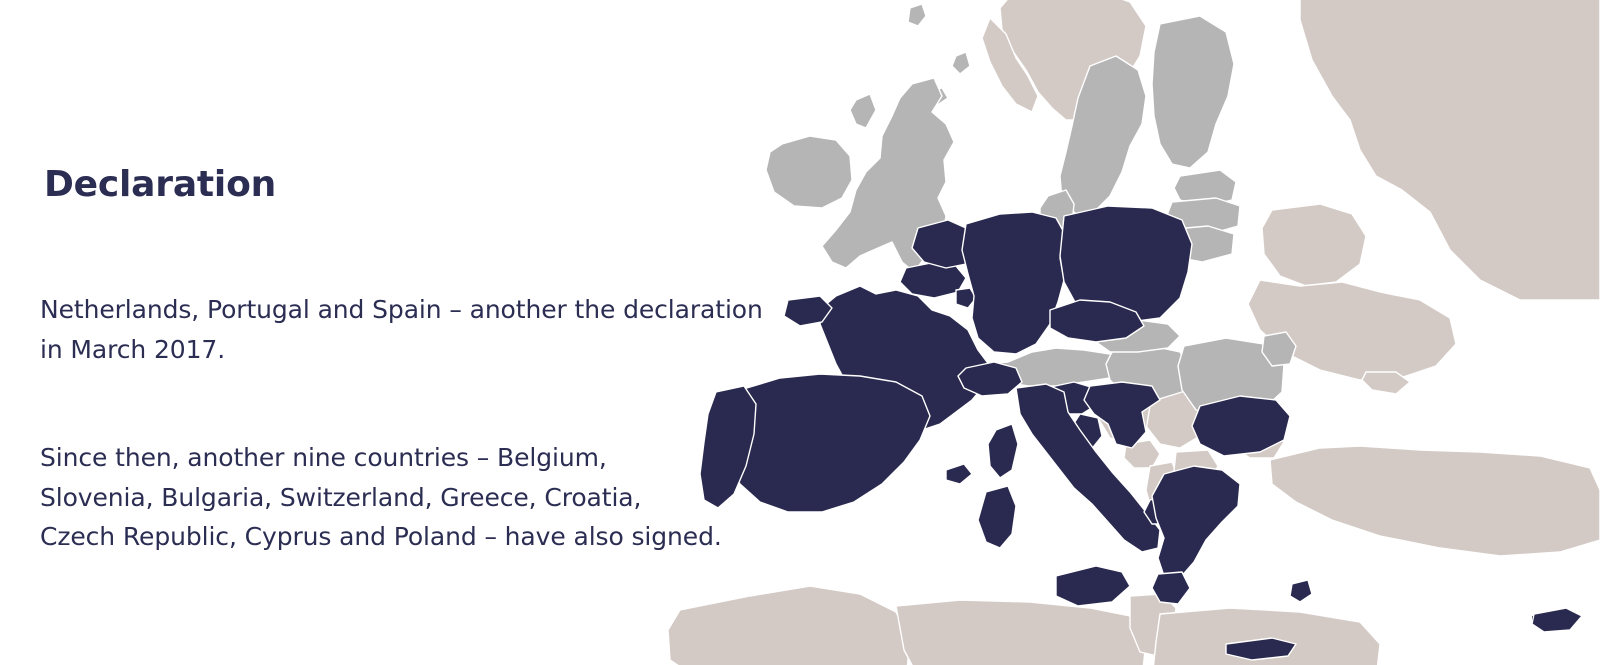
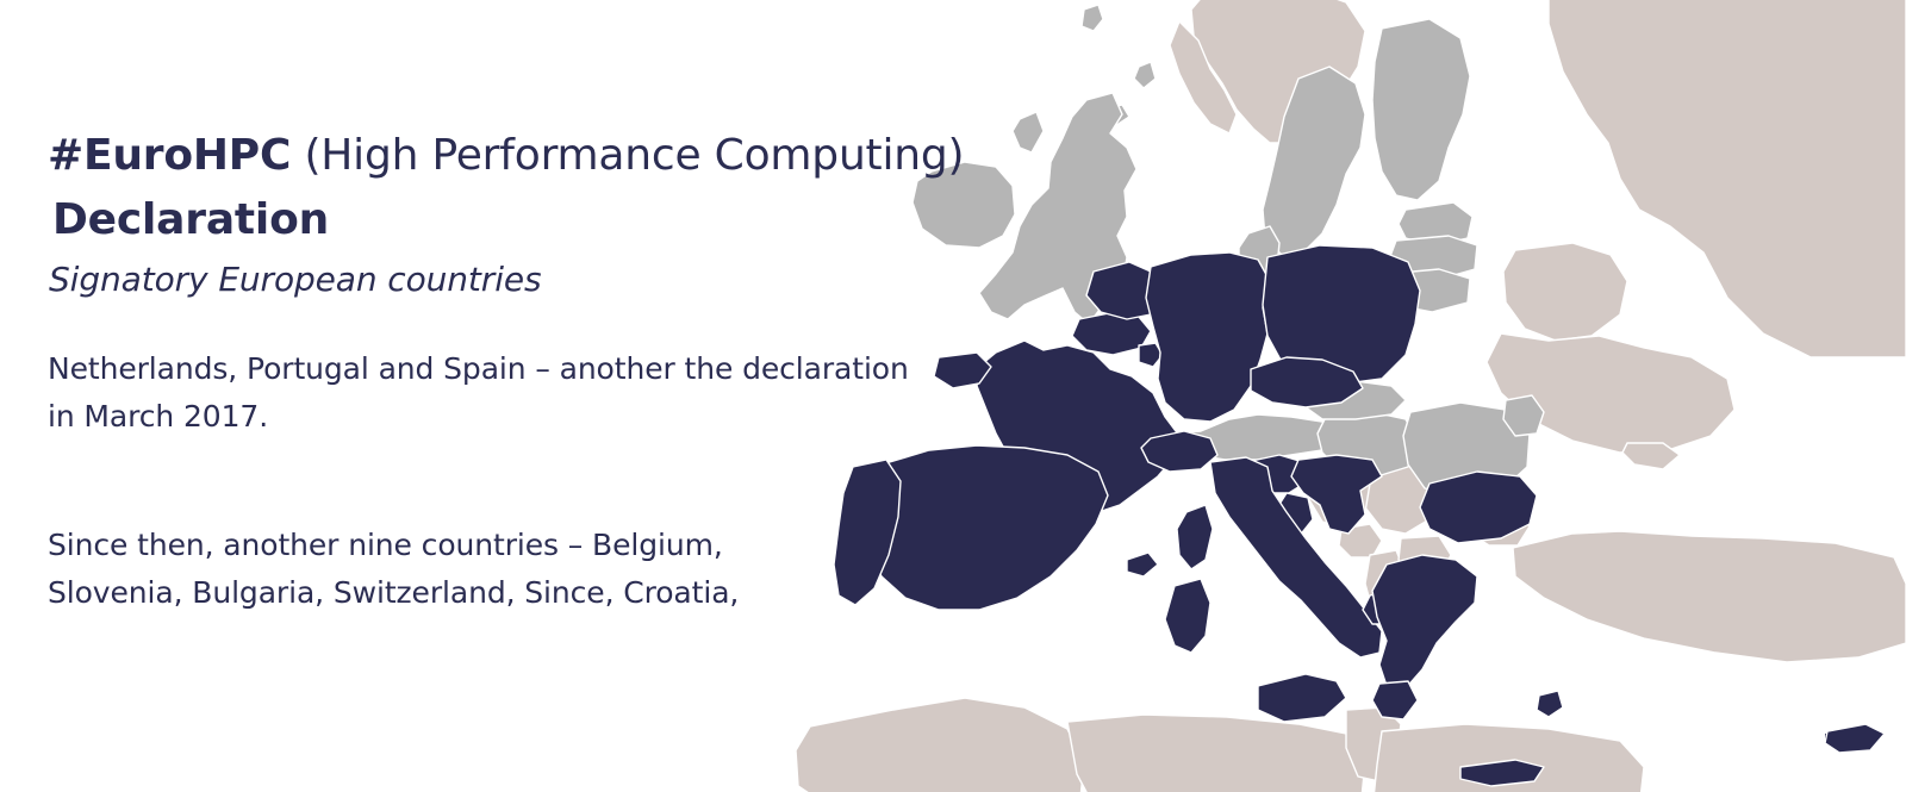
+ #EuroHPC (High Performance Computing)
  Declaration
+ Signatory European countries
  Netherlands, Portugal and Spain – another the declaration
  in March 2017.
  Since then, another nine countries – Belgium,
- Slovenia, Bulgaria, Switzerland, Greece, Croatia,
+ Slovenia, Bulgaria, Switzerland, Since, Croatia,
- Czech Republic, Cyprus and Poland – have also signed.
